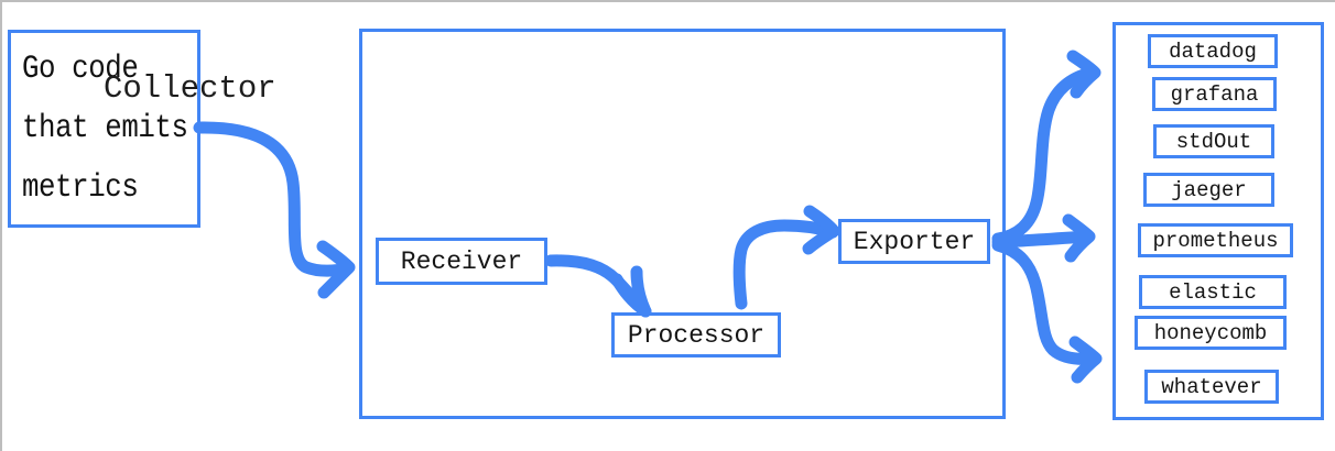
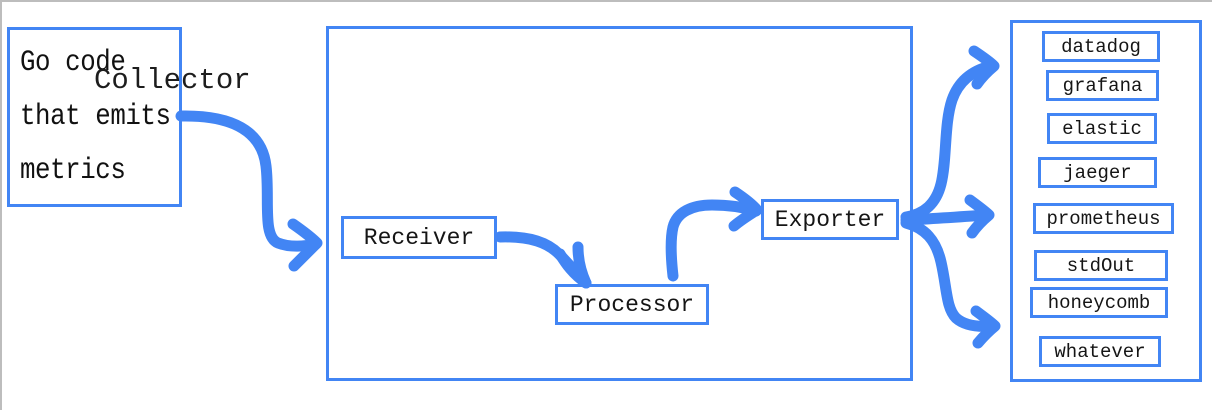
  Go code
  that emits
  metrics
  Collector
  Receiver
  Processor
  Exporter
  datadog
  grafana
- stdOut
+ elastic
  jaeger
  prometheus
- elastic
+ stdOut
  honeycomb
  whatever
